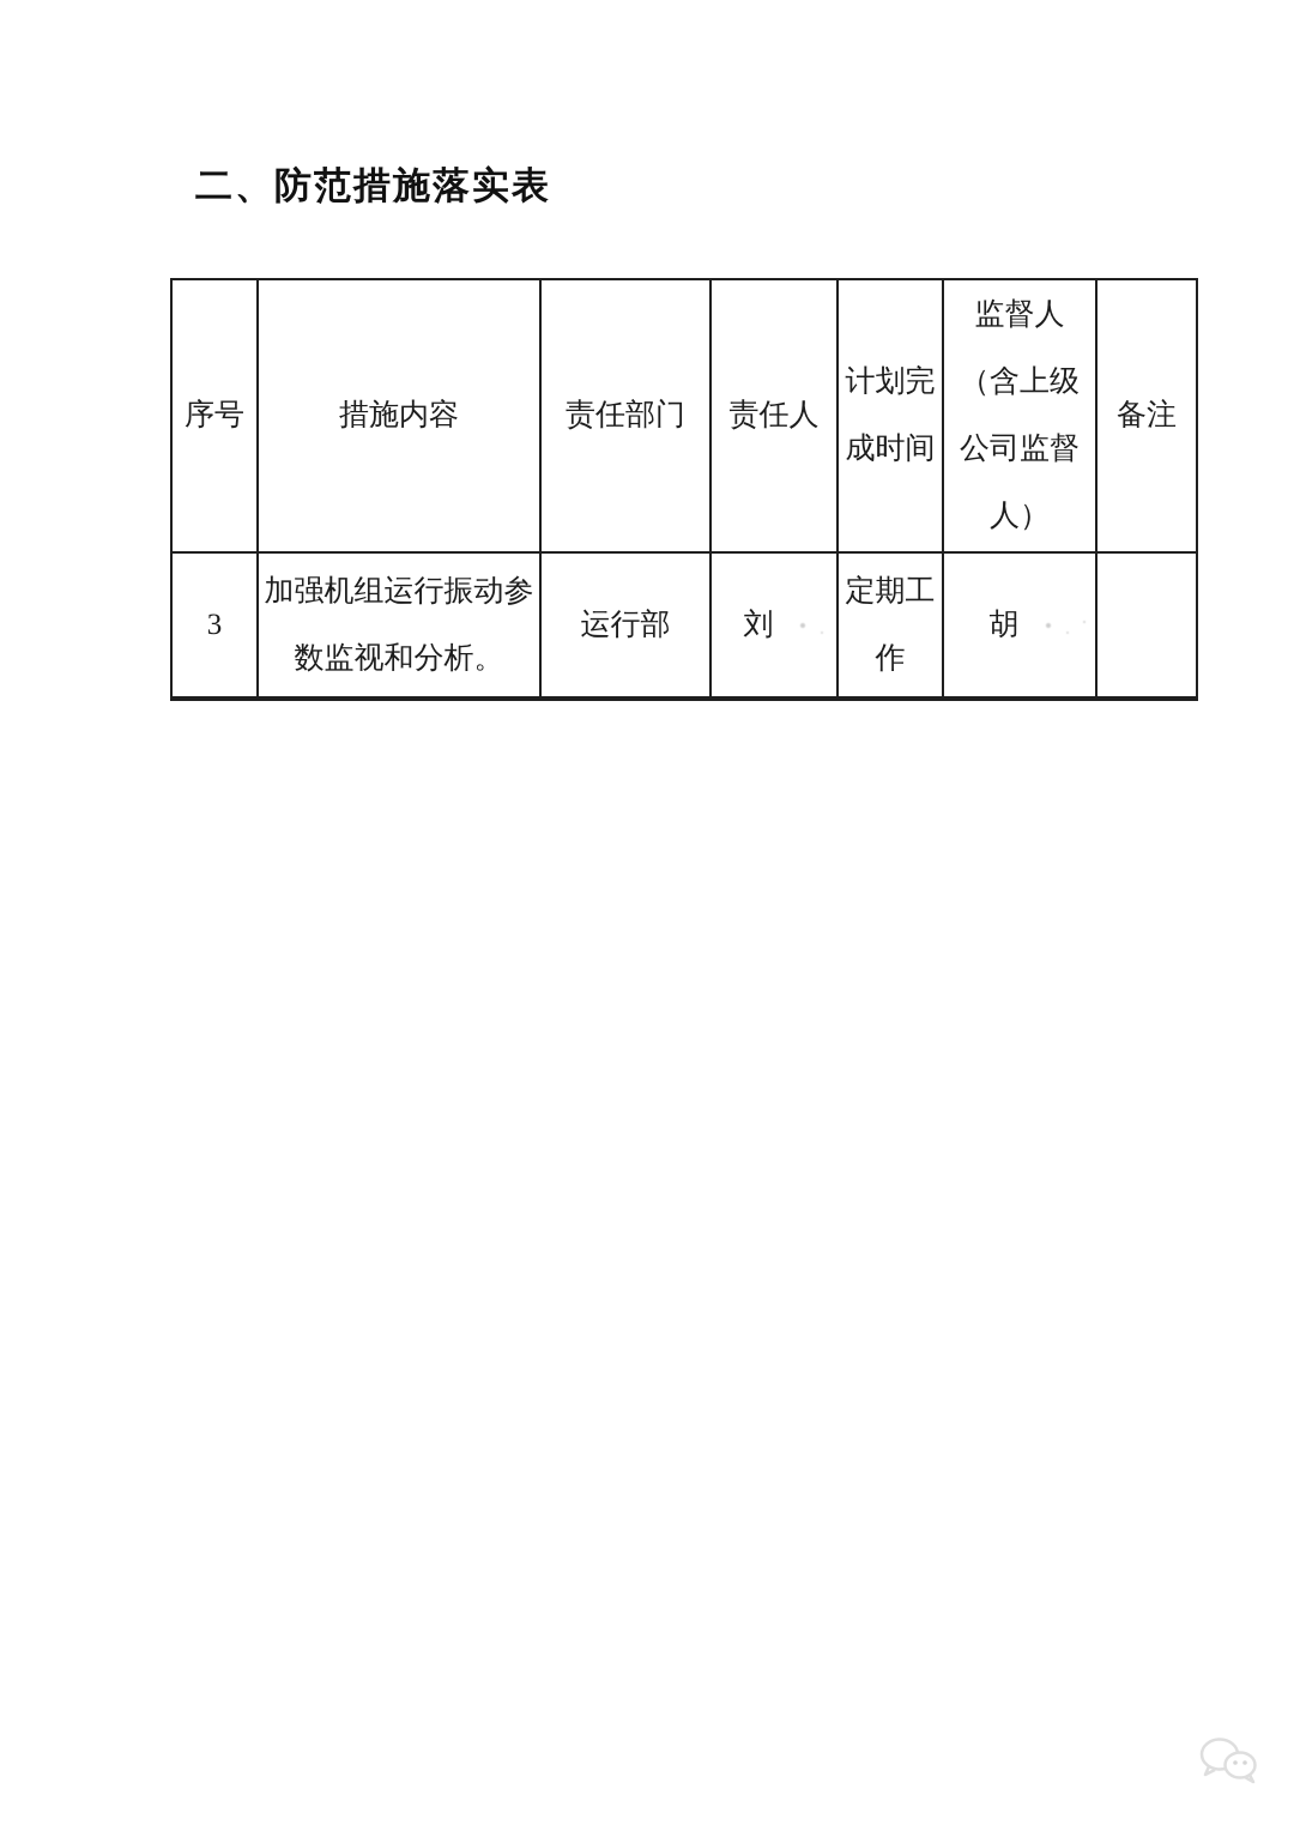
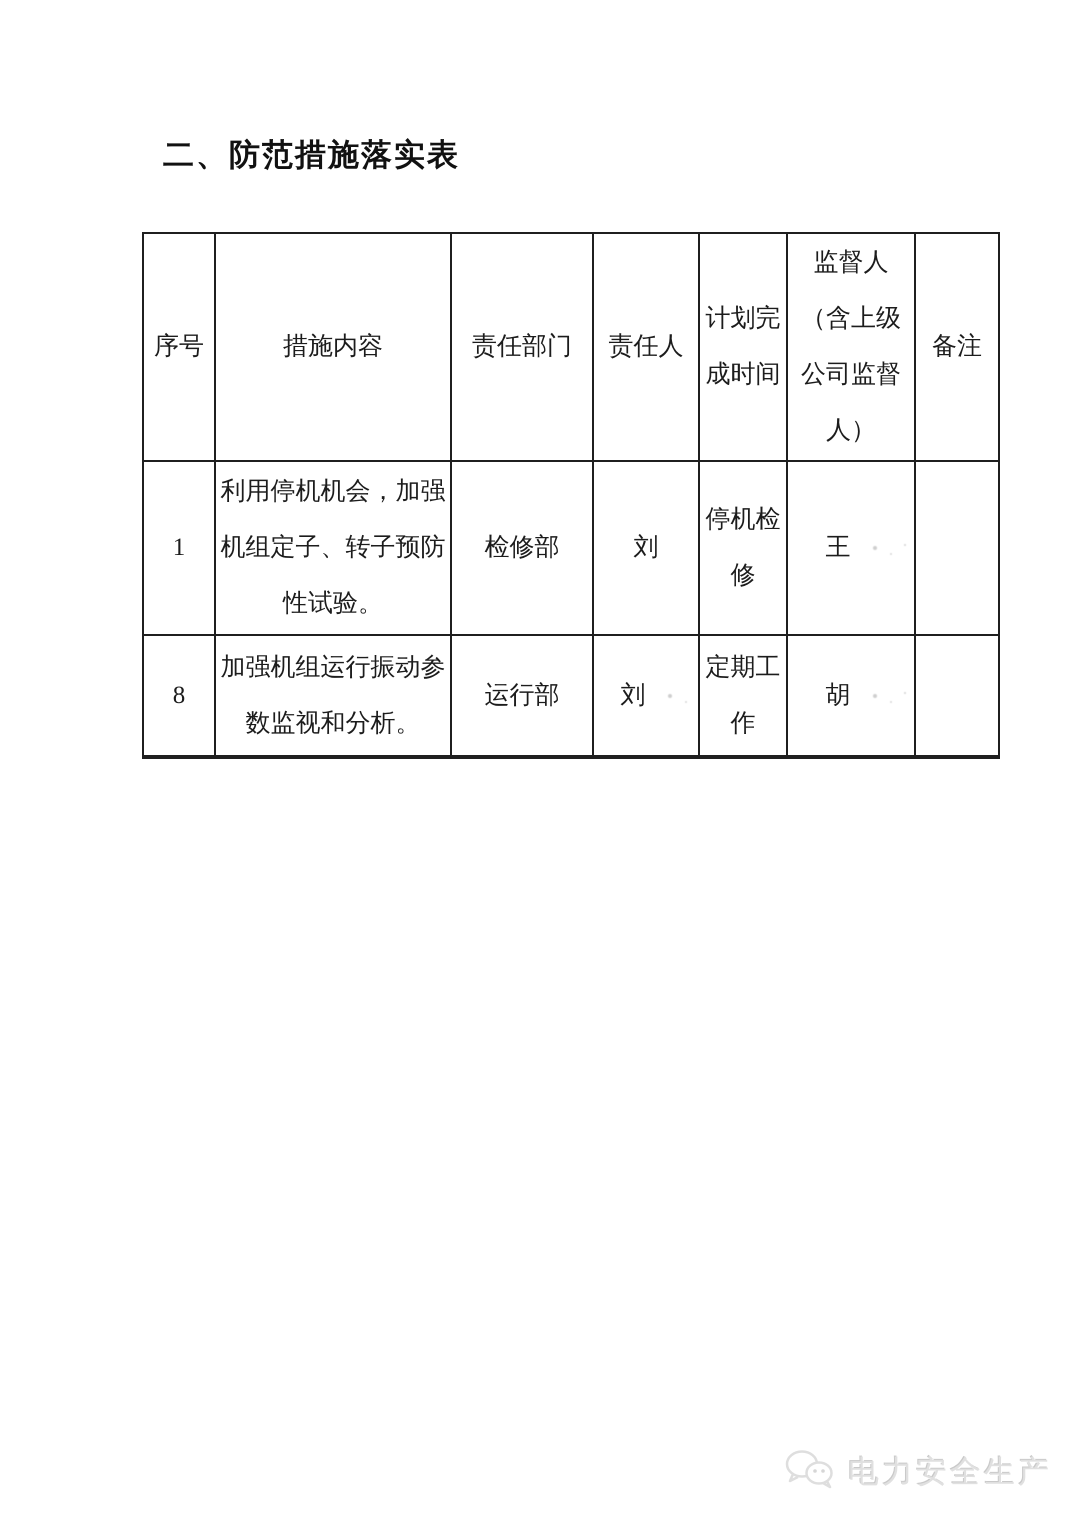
  二、防范措施落实表
  序号	措施内容	责任部门	责任人	计划完成时间	监督人 （含上级 公司监督 人）	备注
+ 1	利用停机机会，加强机组定子、转子预防性试验。	检修部	刘	停机检修	王
- 3	加强机组运行振动参数监视和分析。	运行部	刘	定期工作	胡
+ 8	加强机组运行振动参数监视和分析。	运行部	刘	定期工作	胡
+ 电力安全生产
